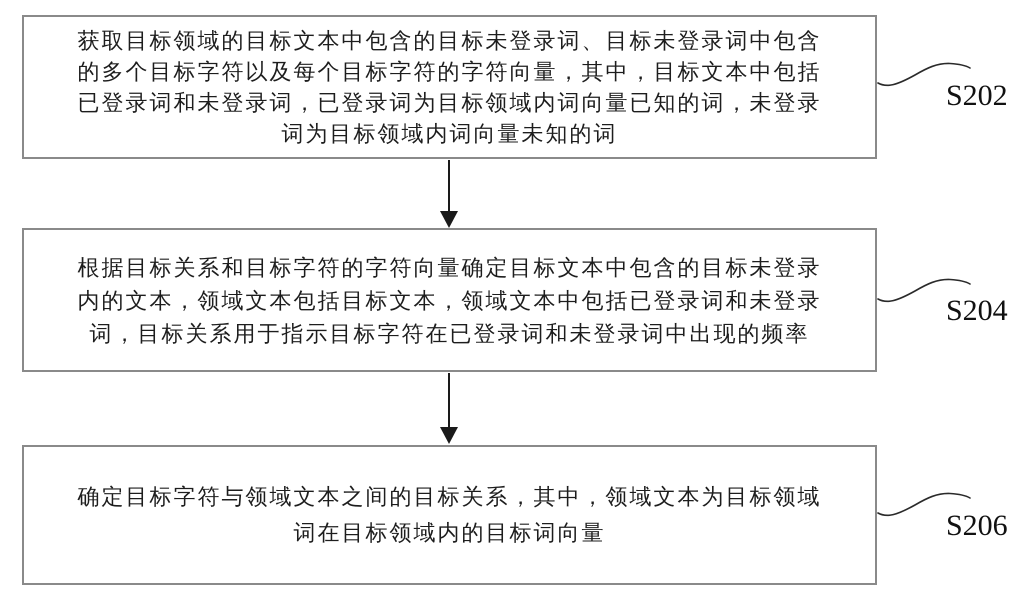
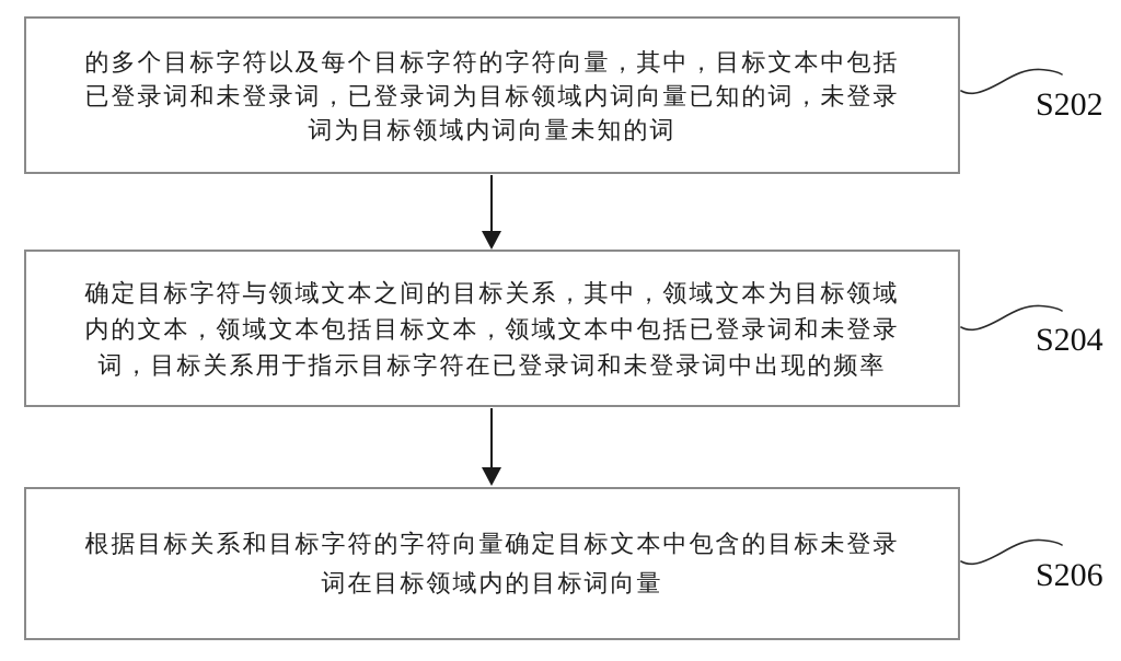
- 获取目标领域的目标文本中包含的目标未登录词、目标未登录词中包含
  的多个目标字符以及每个目标字符的字符向量，其中，目标文本中包括
  已登录词和未登录词，已登录词为目标领域内词向量已知的词，未登录
  词为目标领域内词向量未知的词
- 根据目标关系和目标字符的字符向量确定目标文本中包含的目标未登录
+ 确定目标字符与领域文本之间的目标关系，其中，领域文本为目标领域
  内的文本，领域文本包括目标文本，领域文本中包括已登录词和未登录
  词，目标关系用于指示目标字符在已登录词和未登录词中出现的频率
- 确定目标字符与领域文本之间的目标关系，其中，领域文本为目标领域
+ 根据目标关系和目标字符的字符向量确定目标文本中包含的目标未登录
  词在目标领域内的目标词向量
  S202
  S204
  S206
